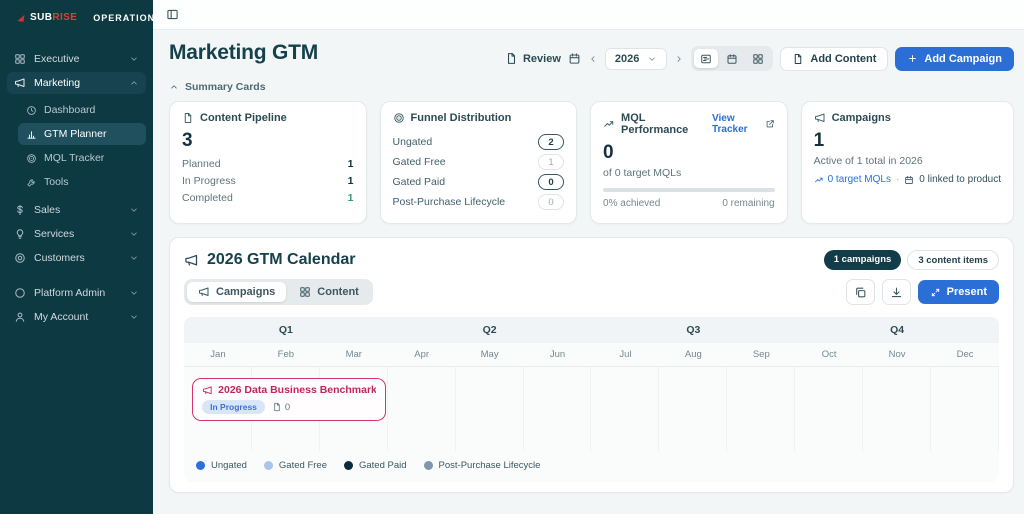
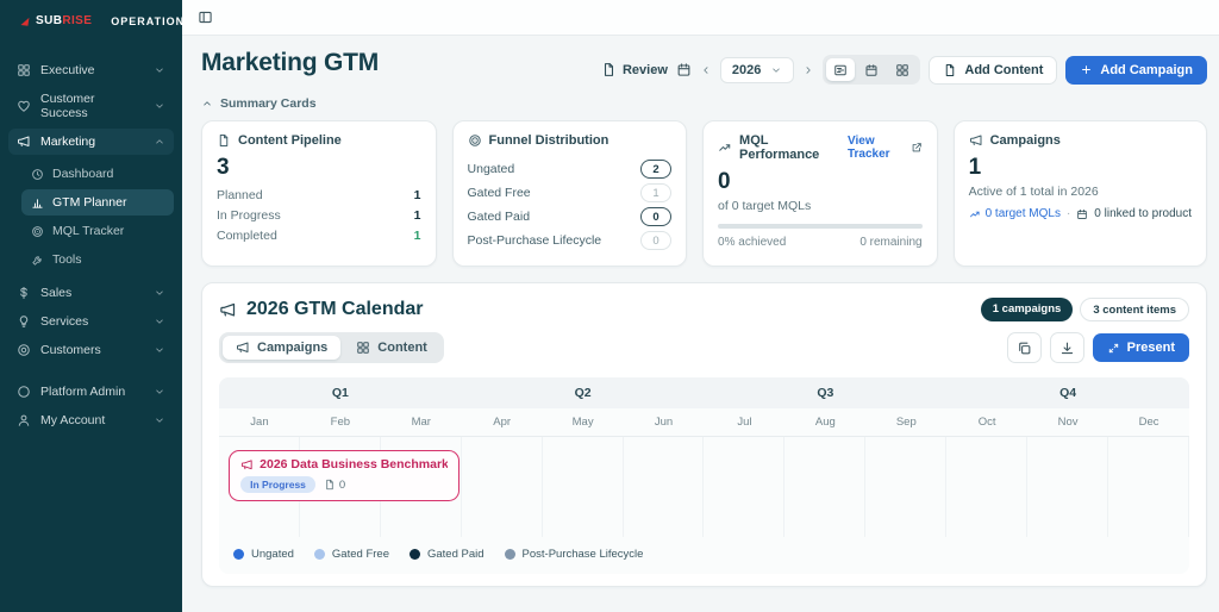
  SUBRISE
  OPERATION
  Executive
+ Customer Success
  Marketing
  Dashboard
  GTM Planner
  MQL Tracker
  Tools
  Sales
  Services
  Customers
  Platform Admin
  My Account
  Marketing GTM
  Review
  2026
  Add Content
  Add Campaign
  Summary Cards
  Content Pipeline
  3
  Planned
  1
  In Progress
  1
  Completed
  1
  Funnel Distribution
  Ungated
  2
  Gated Free
  1
  Gated Paid
  0
  Post-Purchase Lifecycle
  0
  MQL Performance
  View Tracker
  0
  of 0 target MQLs
  0% achieved
  0 remaining
  Campaigns
  1
  Active of 1 total in 2026
  0 target MQLs
  ·
  0 linked to product
  2026 GTM Calendar
  1 campaigns
  3 content items
  Campaigns
  Content
  Present
  Q1
  Q2
  Q3
  Q4
  Jan
  Feb
  Mar
  Apr
  May
  Jun
  Jul
  Aug
  Sep
  Oct
  Nov
  Dec
  In Progress
  0
  Ungated
  Gated Free
  Gated Paid
  Post-Purchase Lifecycle
